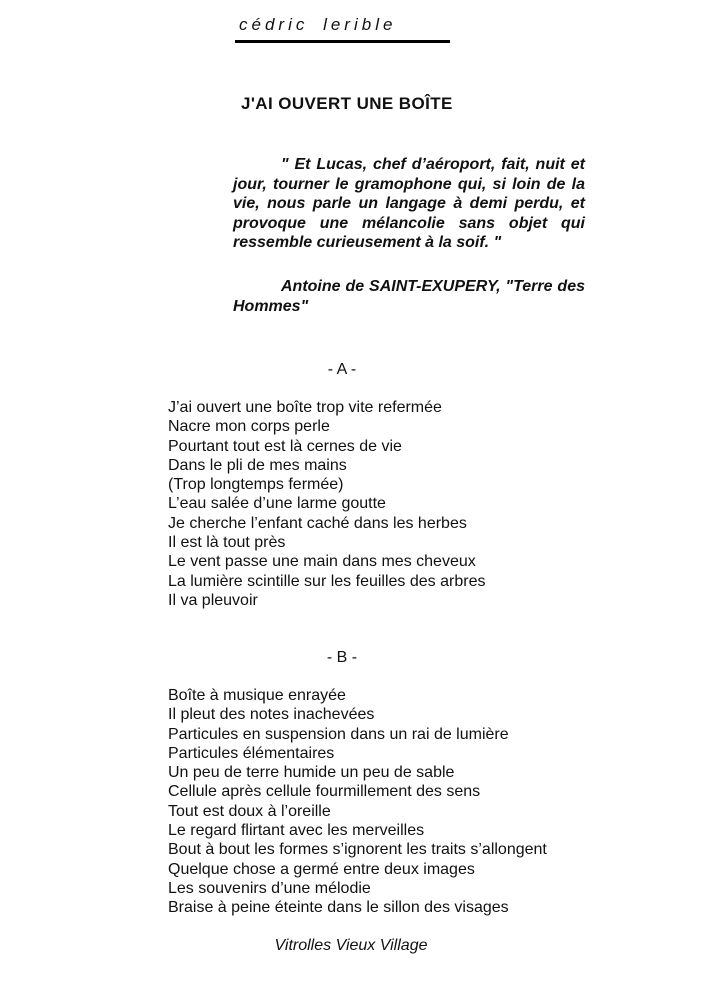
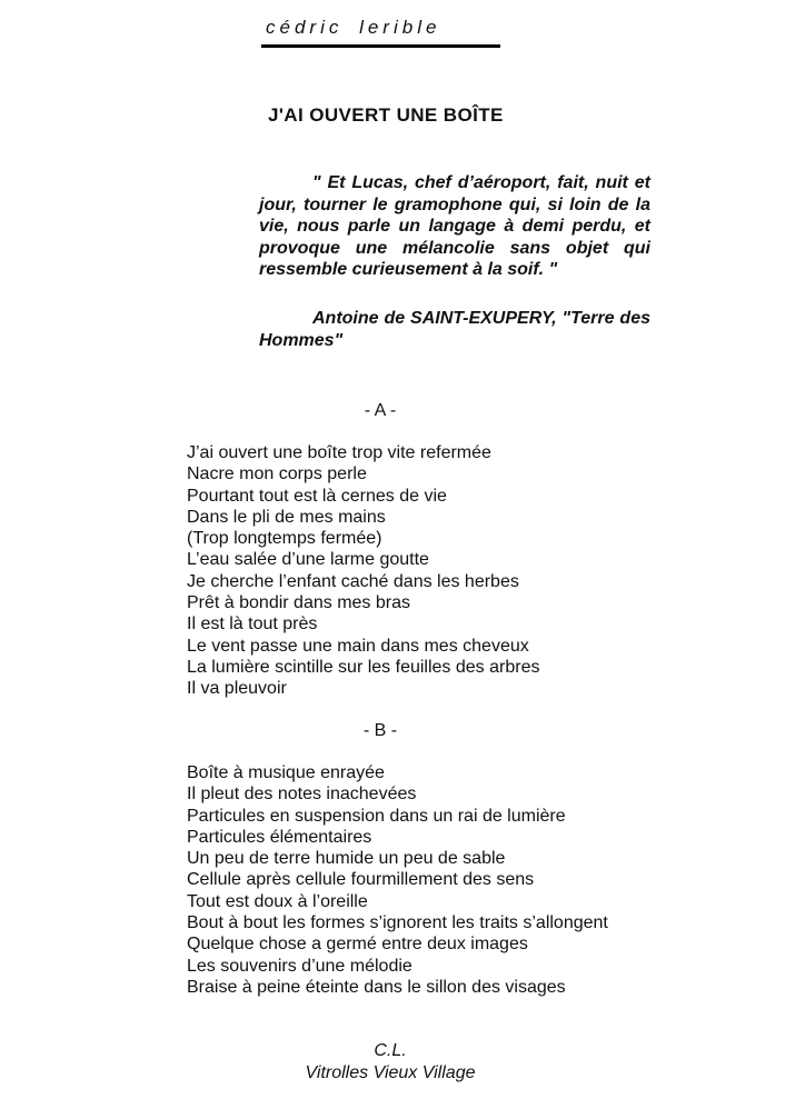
  cédric lerible
  J'AI OUVERT UNE BOÎTE
  " Et Lucas, chef d’aéroport, fait, nuit et jour, tourner le gramophone qui, si loin de la vie, nous parle un langage à demi perdu, et provoque une mélancolie sans objet qui ressemble curieusement à la soif. "
  Antoine de SAINT-EXUPERY, "Terre des Hommes"
  - A -
  J’ai ouvert une boîte trop vite refermée
  Nacre mon corps perle
  Pourtant tout est là cernes de vie
  Dans le pli de mes mains
  (Trop longtemps fermée)
  L’eau salée d’une larme goutte
  Je cherche l’enfant caché dans les herbes
+ Prêt à bondir dans mes bras
  Il est là tout près
  Le vent passe une main dans mes cheveux
  La lumière scintille sur les feuilles des arbres
  Il va pleuvoir
  - B -
  Boîte à musique enrayée
  Il pleut des notes inachevées
  Particules en suspension dans un rai de lumière
  Particules élémentaires
  Un peu de terre humide un peu de sable
  Cellule après cellule fourmillement des sens
  Tout est doux à l’oreille
- Le regard flirtant avec les merveilles
  Bout à bout les formes s’ignorent les traits s’allongent
  Quelque chose a germé entre deux images
  Les souvenirs d’une mélodie
  Braise à peine éteinte dans le sillon des visages
+ C.L.
  Vitrolles Vieux Village
